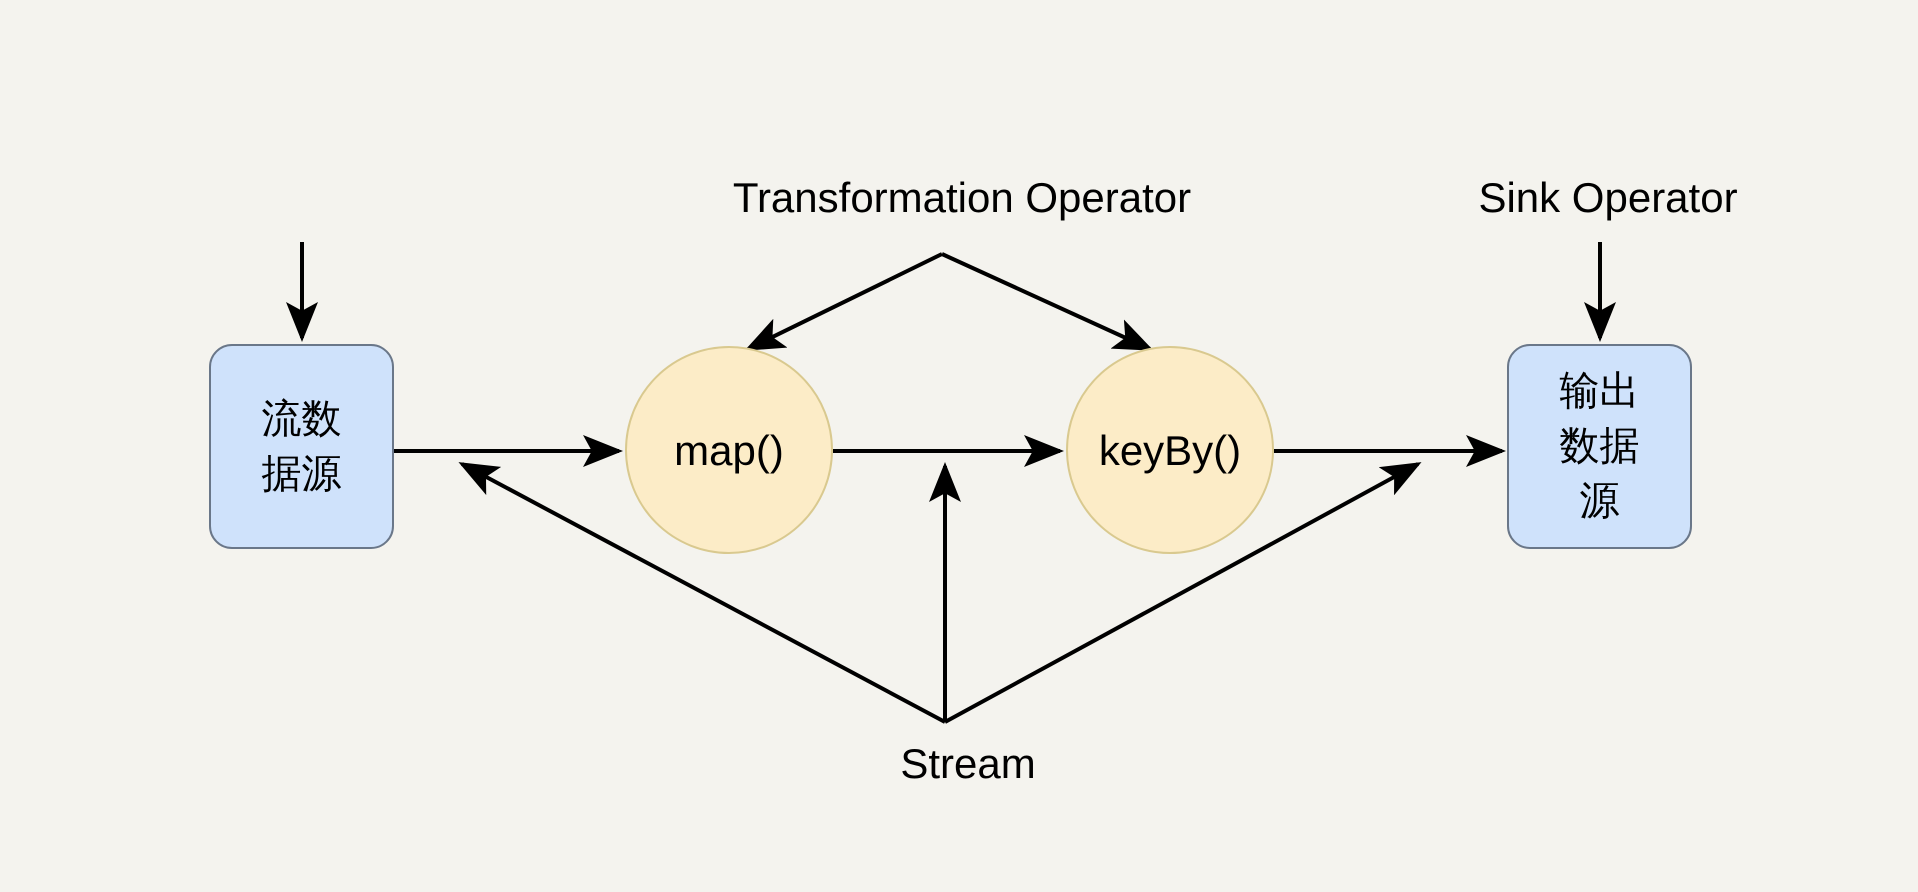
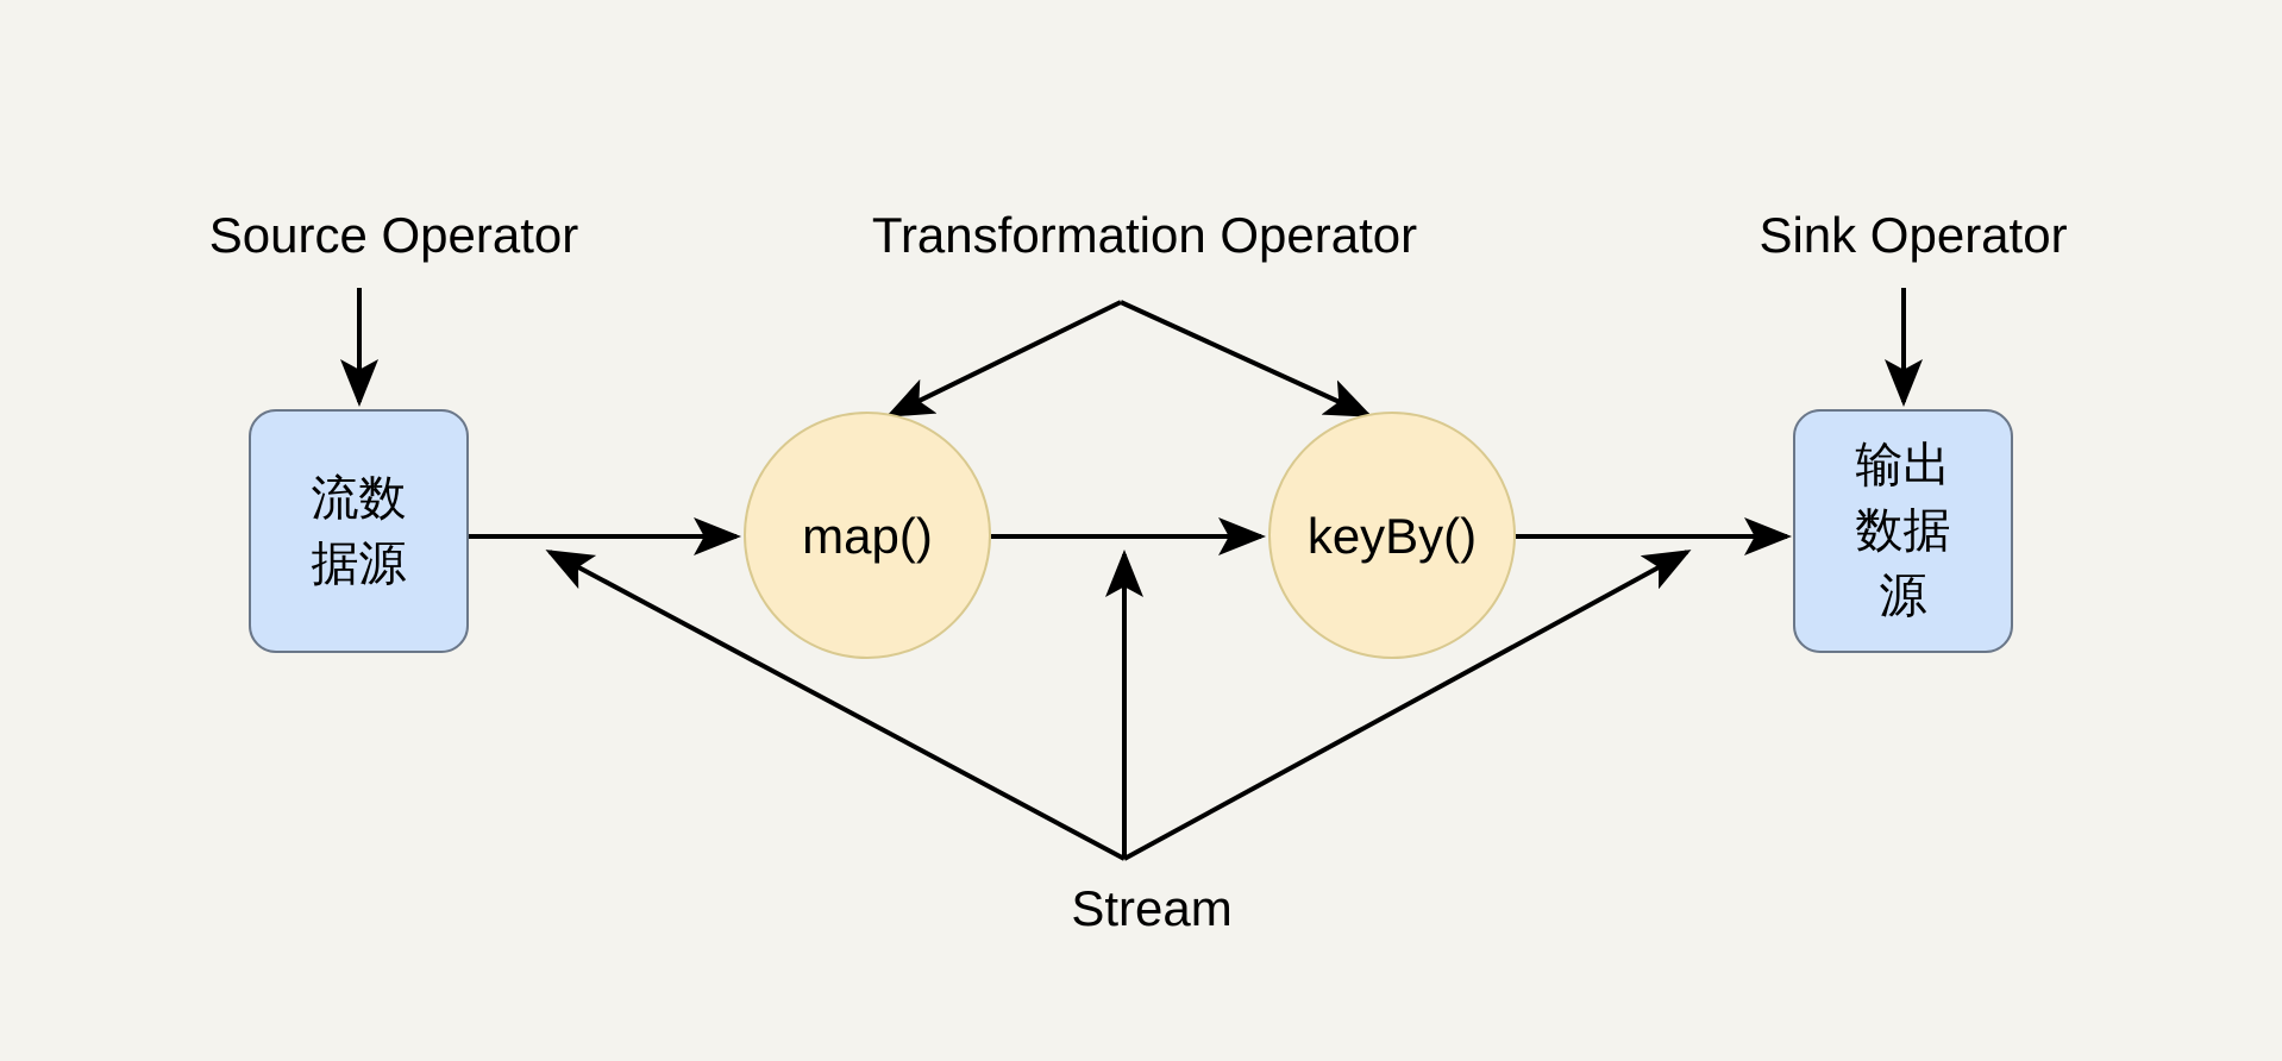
  流数
  据源
  map()
  keyBy()
  输出
  数据
  源
+ Source Operator
  Transformation Operator
  Sink Operator
  Stream
